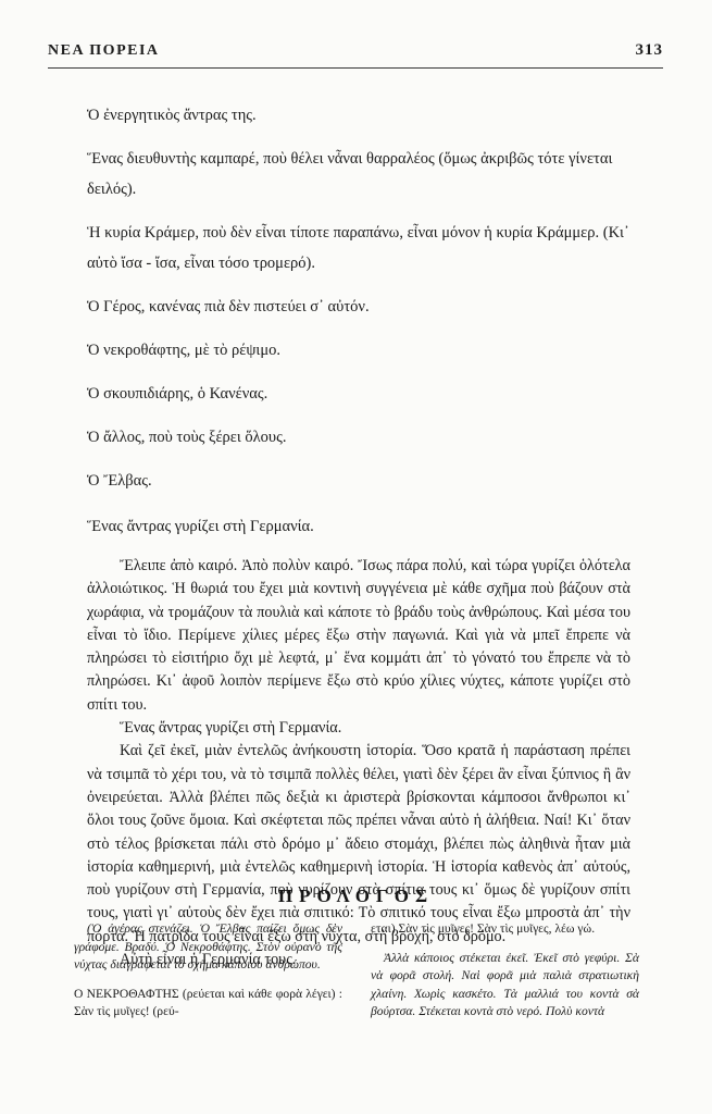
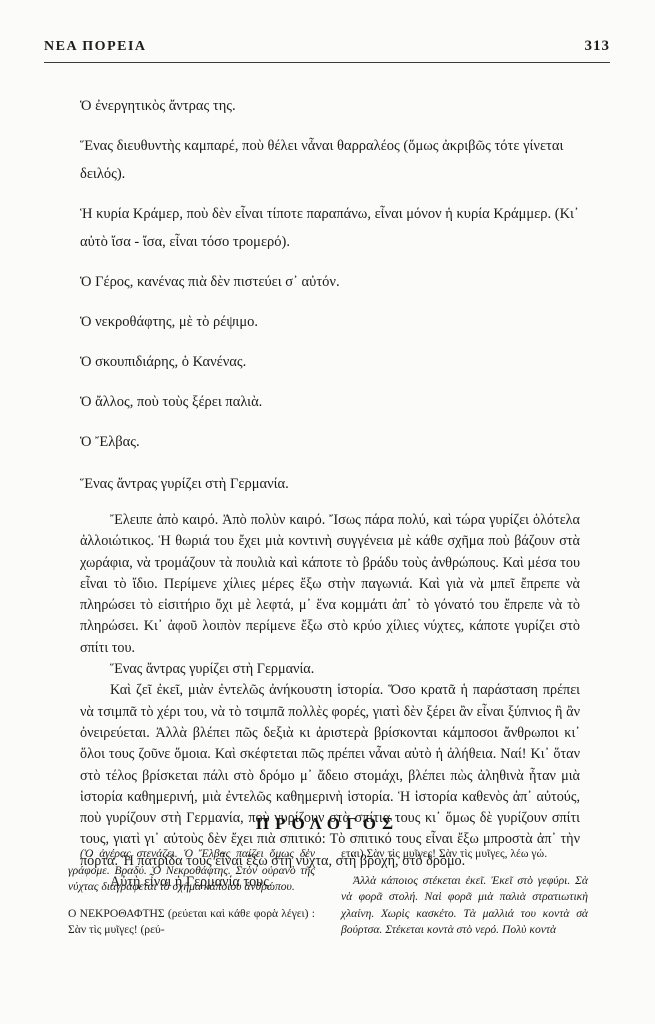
  ΝΕΑ ΠΟΡΕΙΑ
  313
  Ὁ ἐνεργητικὸς ἄντρας της.
  Ἕνας διευθυντὴς καμπαρέ, ποὺ θέλει νἆναι θαρραλέος (ὅμως ἀκριβῶς τότε γίνεται δειλός).
  Ἡ κυρία Κράμερ, ποὺ δὲν εἶναι τίποτε παραπάνω, εἶναι μόνον ἡ κυρία Κράμμερ. (Κι᾿ αὐτὸ ἴσα - ἴσα, εἶναι τόσο τρομερό).
  Ὁ Γέρος, κανένας πιὰ δὲν πιστεύει σ᾿ αὐτόν.
  Ὁ νεκροθάφτης, μὲ τὸ ρέψιμο.
  Ὁ σκουπιδιάρης, ὁ Κανένας.
- Ὁ ἄλλος, ποὺ τοὺς ξέρει ὅλους.
+ Ὁ ἄλλος, ποὺ τοὺς ξέρει παλιὰ.
  Ὁ Ἔλβας.
  Ἕνας ἄντρας γυρίζει στὴ Γερμανία.
  Ἔλειπε ἀπὸ καιρό. Ἀπὸ πολὺν καιρό. Ἴσως πάρα πολύ, καὶ τώρα γυρίζει ὁλότελα ἀλλοιώτικος. Ἡ θωριά του ἔχει μιὰ κοντινὴ συγγένεια μὲ κάθε σχῆμα ποὺ βάζουν στὰ χωράφια, νὰ τρομάζουν τὰ πουλιὰ καὶ κάποτε τὸ βράδυ τοὺς ἀνθρώπους. Καὶ μέσα του εἶναι τὸ ἴδιο. Περίμενε χίλιες μέρες ἔξω στὴν παγωνιά. Καὶ γιὰ νὰ μπεῖ ἔπρεπε νὰ πληρώσει τὸ εἰσιτήριο ὄχι μὲ λεφτά, μ᾿ ἕνα κομμάτι ἀπ᾿ τὸ γόνατό του ἔπρεπε νὰ τὸ πληρώσει. Κι᾿ ἀφοῦ λοιπὸν περίμενε ἔξω στὸ κρύο χίλιες νύχτες, κάποτε γυρίζει στὸ σπίτι του.
  Ἕνας ἄντρας γυρίζει στὴ Γερμανία.
- Καὶ ζεῖ ἐκεῖ, μιὰν ἐντελῶς ἀνήκουστη ἱστορία. Ὅσο κρατᾶ ἡ παράσταση πρέπει νὰ τσιμπᾶ τὸ χέρι του, νὰ τὸ τσιμπᾶ πολλὲς θέλει, γιατὶ δὲν ξέρει ἂν εἶναι ξύπνιος ἢ ἂν ὀνειρεύεται. Ἀλλὰ βλέπει πῶς δεξιὰ κι ἀριστερὰ βρίσκονται κάμποσοι ἄνθρωποι κι᾿ ὅλοι τους ζοῦνε ὅμοια. Καὶ σκέφτεται πῶς πρέπει νἆναι αὐτὸ ἡ ἀλήθεια. Ναί! Κι᾿ ὅταν στὸ τέλος βρίσκεται πάλι στὸ δρόμο μ᾿ ἄδειο στομάχι, βλέπει πὼς ἀληθινὰ ἦταν μιὰ ἱστορία καθημερινή, μιὰ ἐντελῶς καθημερινὴ ἱστορία. Ἡ ἱστορία καθενὸς ἀπ᾿ αὐτούς, ποὺ γυρίζουν στὴ Γερμανία, ποὺ γυρίζουν στὰ σπίτια τους κι᾿ ὅμως δὲ γυρίζουν σπίτι τους, γιατὶ γι᾿ αὐτοὺς δὲν ἔχει πιὰ σπιτικό: Τὸ σπιτικό τους εἶναι ἔξω μπροστὰ ἀπ᾿ τὴν πόρτα. Ἡ πατρίδα τους εἶναι ἔξω στὴ νύχτα, στὴ βροχή, στὸ δρόμο.
+ Καὶ ζεῖ ἐκεῖ, μιὰν ἐντελῶς ἀνήκουστη ἱστορία. Ὅσο κρατᾶ ἡ παράσταση πρέπει νὰ τσιμπᾶ τὸ χέρι του, νὰ τὸ τσιμπᾶ πολλὲς φορές, γιατὶ δὲν ξέρει ἂν εἶναι ξύπνιος ἢ ἂν ὀνειρεύεται. Ἀλλὰ βλέπει πῶς δεξιὰ κι ἀριστερὰ βρίσκονται κάμποσοι ἄνθρωποι κι᾿ ὅλοι τους ζοῦνε ὅμοια. Καὶ σκέφτεται πῶς πρέπει νἆναι αὐτὸ ἡ ἀλήθεια. Ναί! Κι᾿ ὅταν στὸ τέλος βρίσκεται πάλι στὸ δρόμο μ᾿ ἄδειο στομάχι, βλέπει πὼς ἀληθινὰ ἦταν μιὰ ἱστορία καθημερινή, μιὰ ἐντελῶς καθημερινὴ ἱστορία. Ἡ ἱστορία καθενὸς ἀπ᾿ αὐτούς, ποὺ γυρίζουν στὴ Γερμανία, ποὺ γυρίζουν στὰ σπίτια τους κι᾿ ὅμως δὲ γυρίζουν σπίτι τους, γιατὶ γι᾿ αὐτοὺς δὲν ἔχει πιὰ σπιτικό: Τὸ σπιτικό τους εἶναι ἔξω μπροστὰ ἀπ᾿ τὴν πόρτα. Ἡ πατρίδα τους εἶναι ἔξω στὴ νύχτα, στὴ βροχή, στὸ δρόμο.
  Αὐτὴ εἶναι ἡ Γερμανία τους.
  ΠΡΟΛΟΓΟΣ
  (Ὁ ἀγέρας στενάζει. Ὁ Ἔλβας παίζει ὅμως δὲν γράφομε. Βραδύ. Ὁ Νεκροθάφτης. Στὸν οὐρανὸ τῆς νύχτας διαγράφεται τὸ σχῆμα κάποιου ἀνθρώπου.
  Ο ΝΕΚΡΟΘΑΦΤΗΣ (ρεύεται καὶ κάθε φορὰ λέγει) : Σὰν τὶς μυῖγες! (ρεύ-
  εται) Σὰν τὶς μυῖγες! Σὰν τὶς μυῖγες, λέω γώ.
  Ἀλλὰ κάποιος στέκεται ἐκεῖ. Ἐκεῖ στὸ γεφύρι. Σὰ νὰ φορᾶ στολή. Ναὶ φορᾶ μιὰ παλιὰ στρατιωτικὴ χλαίνη. Χωρὶς κασκέτο. Τὰ μαλλιά του κοντὰ σὰ βούρτσα. Στέκεται κοντὰ στὸ νερό. Πολὺ κοντὰ
